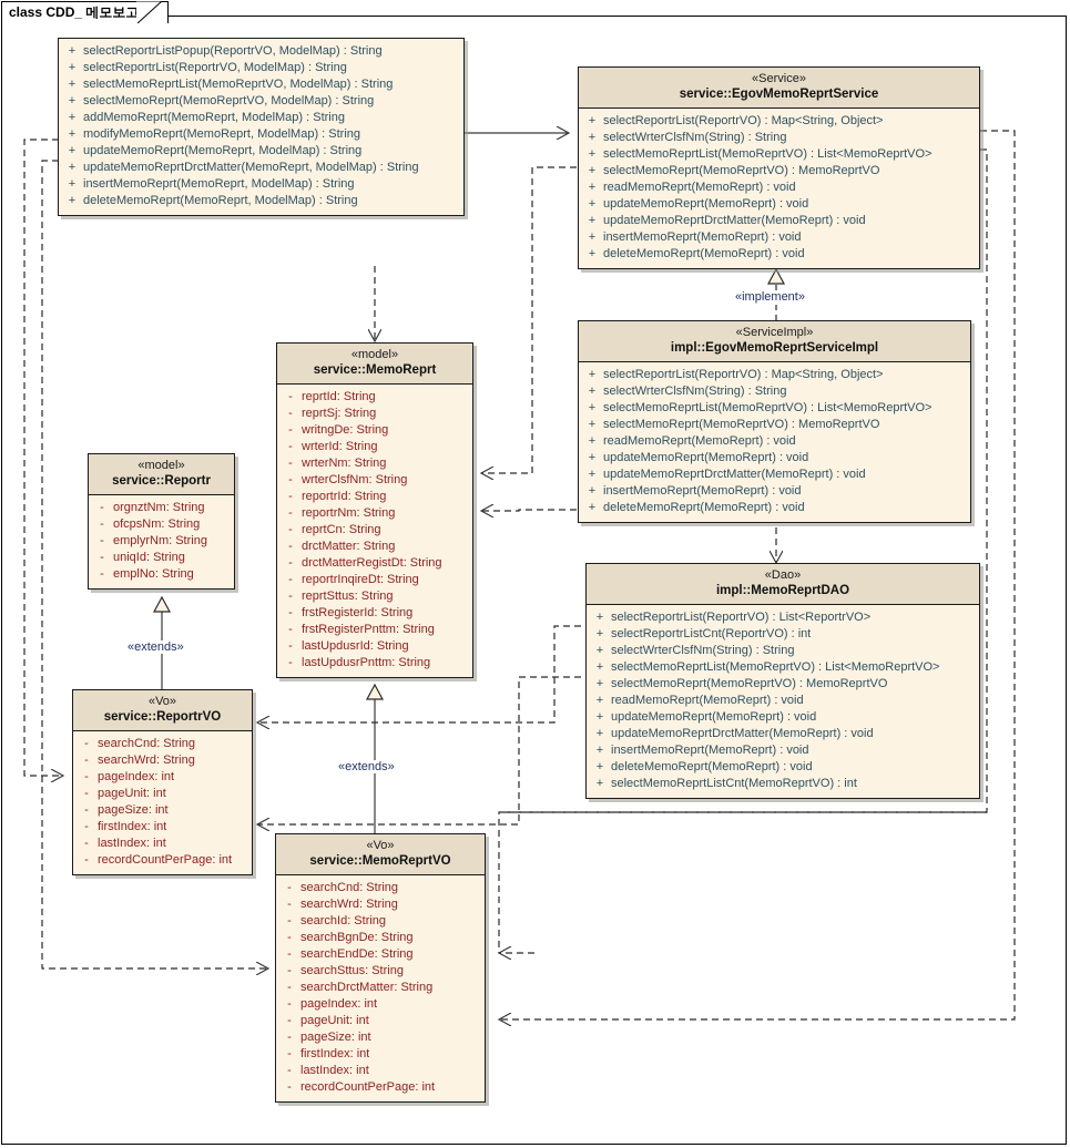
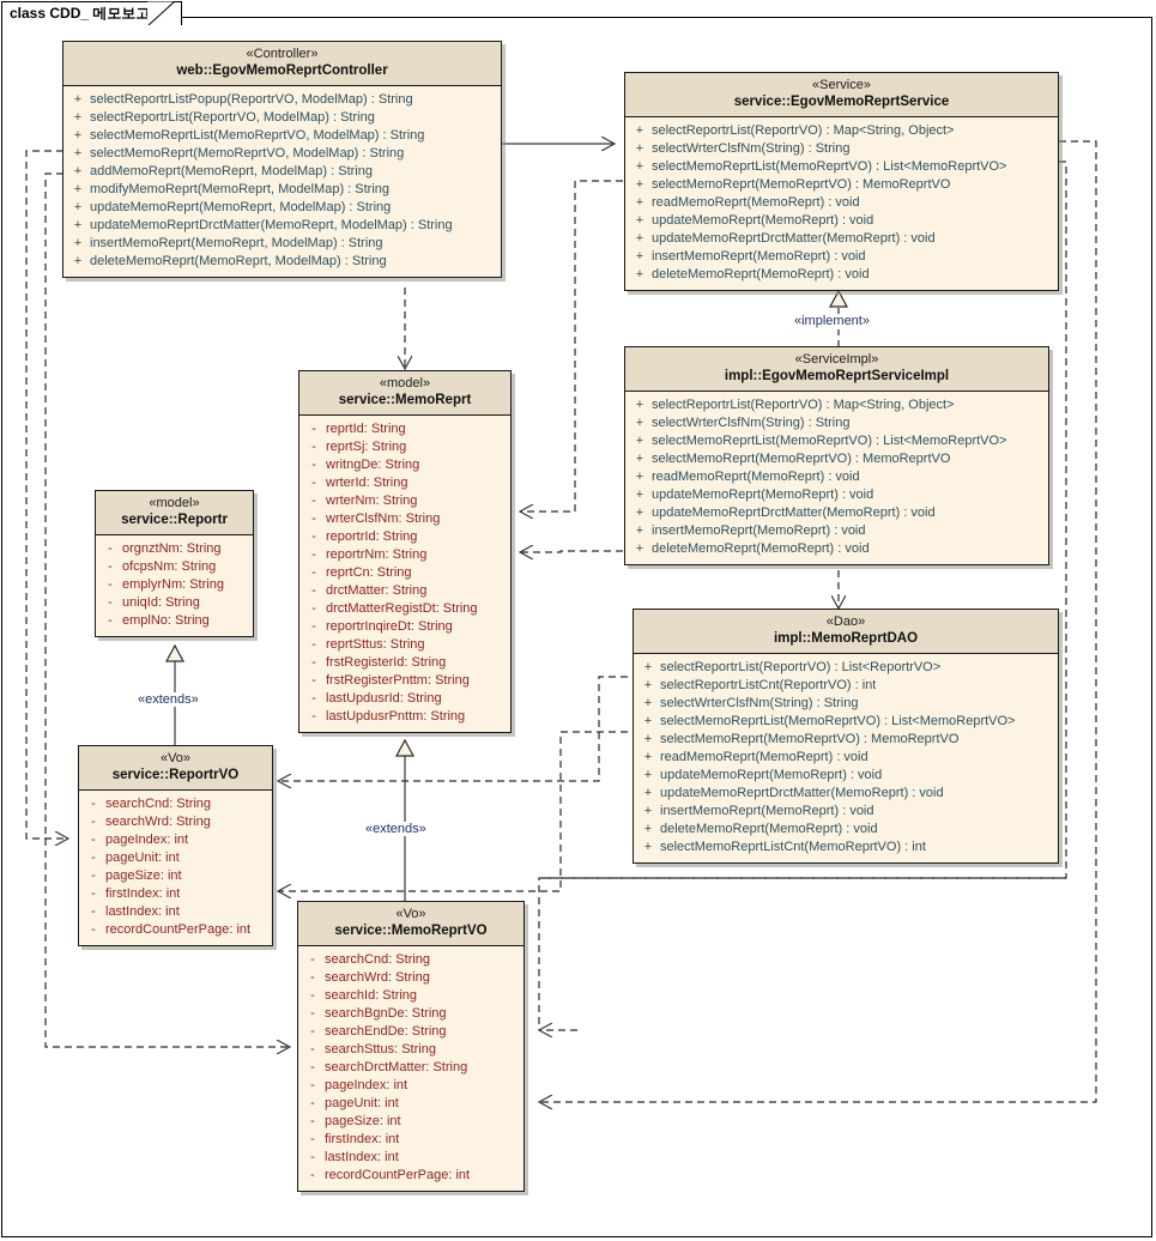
  class CDD_ 메모보고
  «extends»
  «extends»
  «implement»
+ «Controller»
+ web::EgovMemoReprtController
  +
  selectReportrListPopup(ReportrVO, ModelMap) : String
  +
  selectReportrList(ReportrVO, ModelMap) : String
  +
  selectMemoReprtList(MemoReprtVO, ModelMap) : String
  +
  selectMemoReprt(MemoReprtVO, ModelMap) : String
  +
  addMemoReprt(MemoReprt, ModelMap) : String
  +
  modifyMemoReprt(MemoReprt, ModelMap) : String
  +
  updateMemoReprt(MemoReprt, ModelMap) : String
  +
  updateMemoReprtDrctMatter(MemoReprt, ModelMap) : String
  +
  insertMemoReprt(MemoReprt, ModelMap) : String
  +
  deleteMemoReprt(MemoReprt, ModelMap) : String
  «Service»
  service::EgovMemoReprtService
  +
  selectReportrList(ReportrVO) : Map<String, Object>
  +
  selectWrterClsfNm(String) : String
  +
  selectMemoReprtList(MemoReprtVO) : List<MemoReprtVO>
  +
  selectMemoReprt(MemoReprtVO) : MemoReprtVO
  +
  readMemoReprt(MemoReprt) : void
  +
  updateMemoReprt(MemoReprt) : void
  +
  updateMemoReprtDrctMatter(MemoReprt) : void
  +
  insertMemoReprt(MemoReprt) : void
  +
  deleteMemoReprt(MemoReprt) : void
  «ServiceImpl»
  impl::EgovMemoReprtServiceImpl
  +
  selectReportrList(ReportrVO) : Map<String, Object>
  +
  selectWrterClsfNm(String) : String
  +
  selectMemoReprtList(MemoReprtVO) : List<MemoReprtVO>
  +
  selectMemoReprt(MemoReprtVO) : MemoReprtVO
  +
  readMemoReprt(MemoReprt) : void
  +
  updateMemoReprt(MemoReprt) : void
  +
  updateMemoReprtDrctMatter(MemoReprt) : void
  +
  insertMemoReprt(MemoReprt) : void
  +
  deleteMemoReprt(MemoReprt) : void
  «Dao»
  impl::MemoReprtDAO
  +
  selectReportrList(ReportrVO) : List<ReportrVO>
  +
  selectReportrListCnt(ReportrVO) : int
  +
  selectWrterClsfNm(String) : String
  +
  selectMemoReprtList(MemoReprtVO) : List<MemoReprtVO>
  +
  selectMemoReprt(MemoReprtVO) : MemoReprtVO
  +
  readMemoReprt(MemoReprt) : void
  +
  updateMemoReprt(MemoReprt) : void
  +
  updateMemoReprtDrctMatter(MemoReprt) : void
  +
  insertMemoReprt(MemoReprt) : void
  +
  deleteMemoReprt(MemoReprt) : void
  +
  selectMemoReprtListCnt(MemoReprtVO) : int
  «model»
  service::MemoReprt
  -
  reprtId: String
  -
  reprtSj: String
  -
  writngDe: String
  -
  wrterId: String
  -
  wrterNm: String
  -
  wrterClsfNm: String
  -
  reportrId: String
  -
  reportrNm: String
  -
  reprtCn: String
  -
  drctMatter: String
  -
  drctMatterRegistDt: String
  -
  reportrInqireDt: String
  -
  reprtSttus: String
  -
  frstRegisterId: String
  -
  frstRegisterPnttm: String
  -
  lastUpdusrId: String
  -
  lastUpdusrPnttm: String
  «model»
  service::Reportr
  -
  orgnztNm: String
  -
  ofcpsNm: String
  -
  emplyrNm: String
  -
  uniqId: String
  -
  emplNo: String
  «Vo»
  service::ReportrVO
  -
  searchCnd: String
  -
  searchWrd: String
  -
  pageIndex: int
  -
  pageUnit: int
  -
  pageSize: int
  -
  firstIndex: int
  -
  lastIndex: int
  -
  recordCountPerPage: int
  «Vo»
  service::MemoReprtVO
  -
  searchCnd: String
  -
  searchWrd: String
  -
  searchId: String
  -
  searchBgnDe: String
  -
  searchEndDe: String
  -
  searchSttus: String
  -
  searchDrctMatter: String
  -
  pageIndex: int
  -
  pageUnit: int
  -
  pageSize: int
  -
  firstIndex: int
  -
  lastIndex: int
  -
  recordCountPerPage: int
